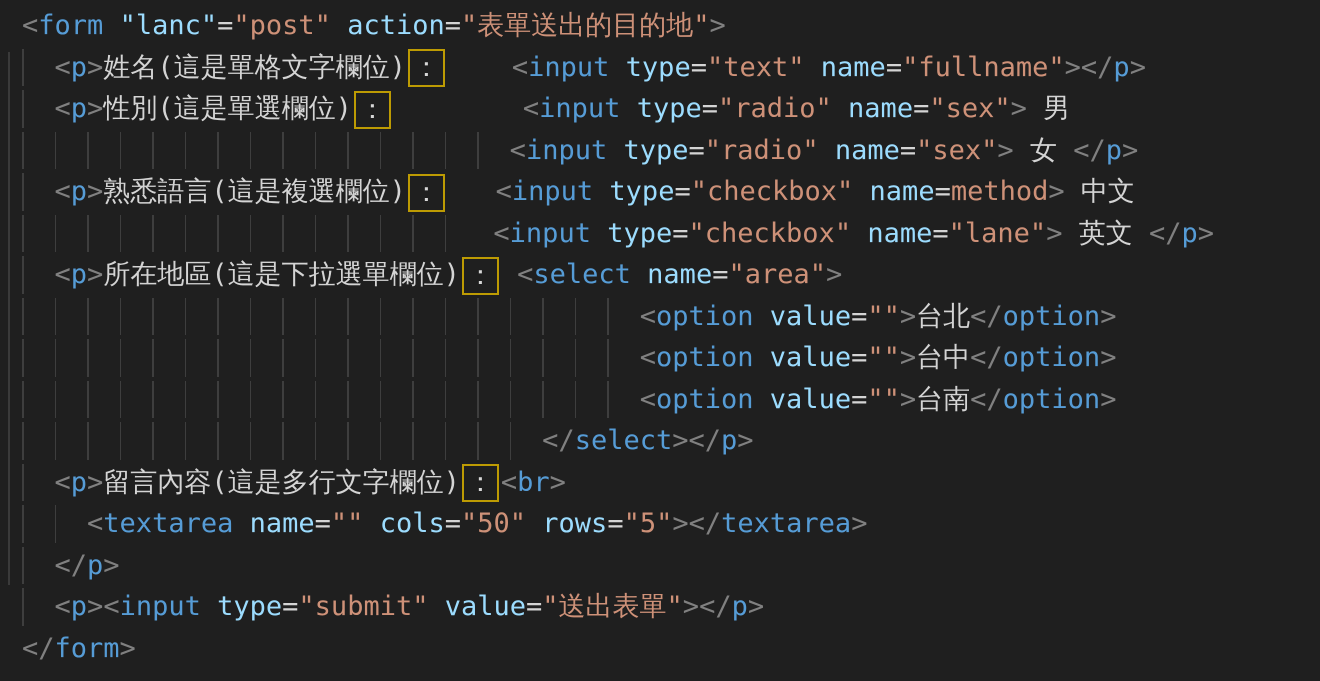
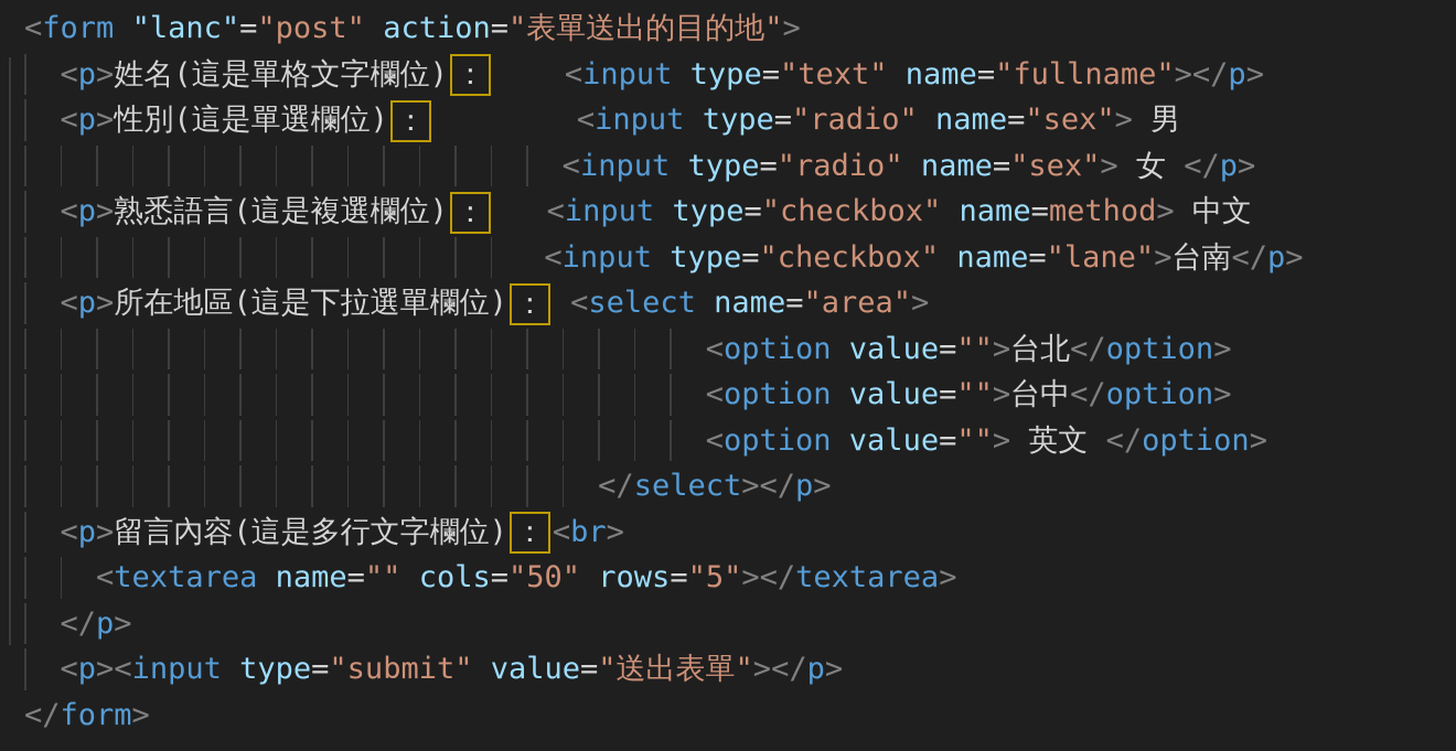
  <form "lanc"="post" action="表單送出的目的地">
  <p>姓名(這是單格文字欄位) ： <input type="text" name="fullname"></p>
  <p>性別(這是單選欄位) ： <input type="radio" name="sex"> 男
  <input type="radio" name="sex"> 女 </p>
  <p>熟悉語言(這是複選欄位) ： <input type="checkbox" name=method> 中文
- <input type="checkbox" name="lane"> 英文 </p>
+ <input type="checkbox" name="lane">台南</p>
  <p>所在地區(這是下拉選單欄位) ： <select name="area">
  <option value="">台北</option>
  <option value="">台中</option>
- <option value="">台南</option>
+ <option value=""> 英文 </option>
  </select></p>
  <p>留言內容(這是多行文字欄位) ： <br>
  <textarea name="" cols="50" rows="5"></textarea>
  </p>
  <p><input type="submit" value="送出表單"></p>
  </form>
